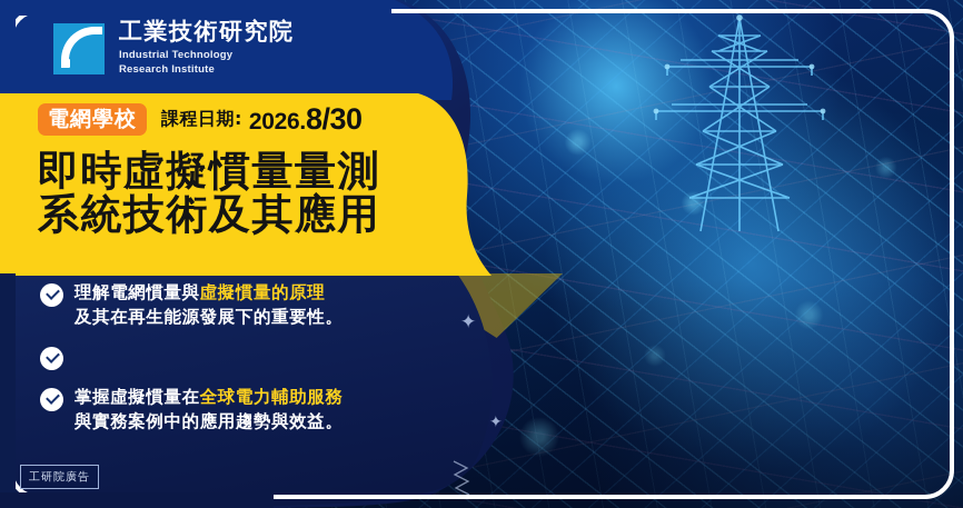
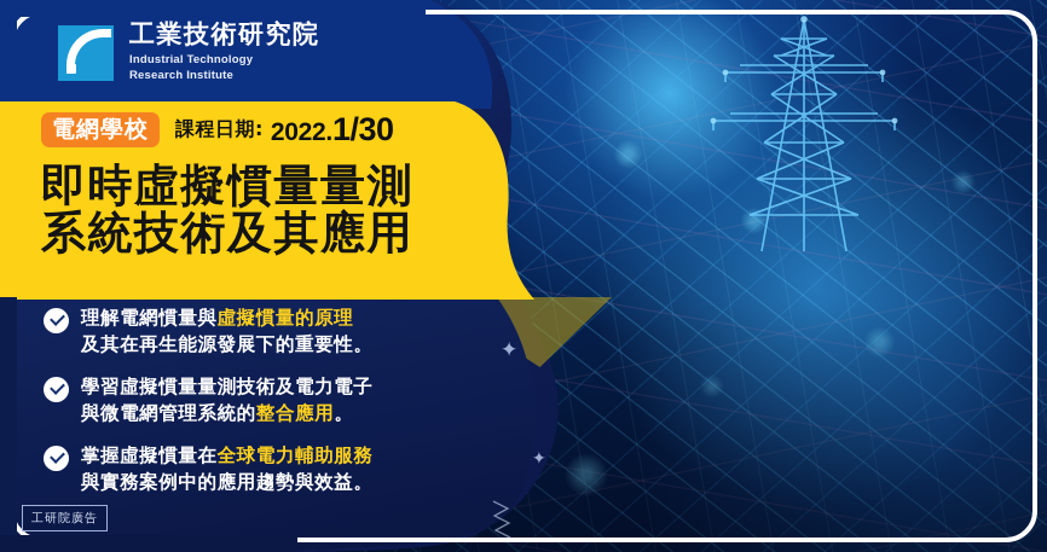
  工業技術研究院
  Industrial Technology
  Research Institute
  電網學校
  課程日期:
- 2026.
+ 2022.
- 8/30
+ 1/30
  即時虛擬慣量量測
  系統技術及其應用
  理解電網慣量與虛擬慣量的原理
  及其在再生能源發展下的重要性。
+ 學習虛擬慣量量測技術及電力電子
+ 與微電網管理系統的整合應用。
  掌握虛擬慣量在全球電力輔助服務
  與實務案例中的應用趨勢與效益。
  ✦
  ✦
  工研院廣告
